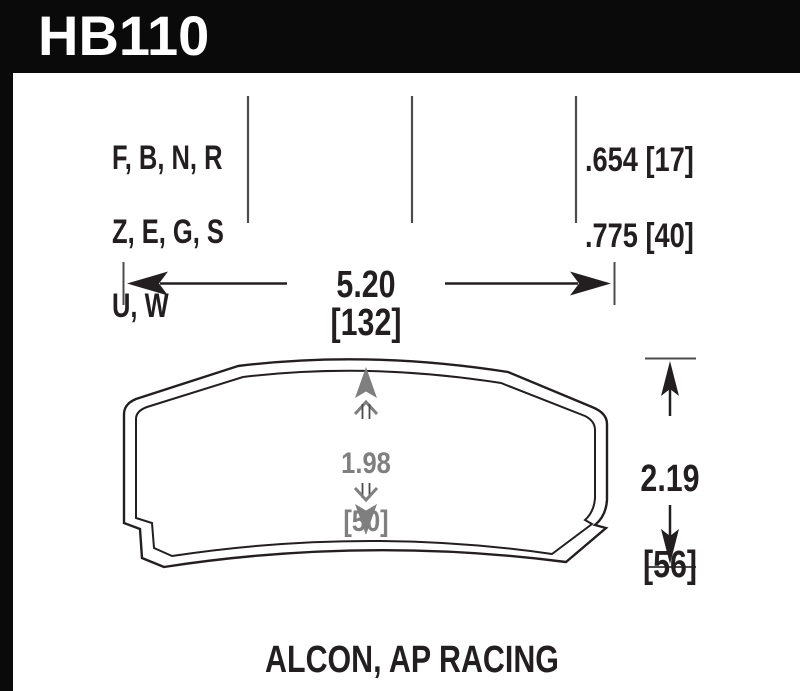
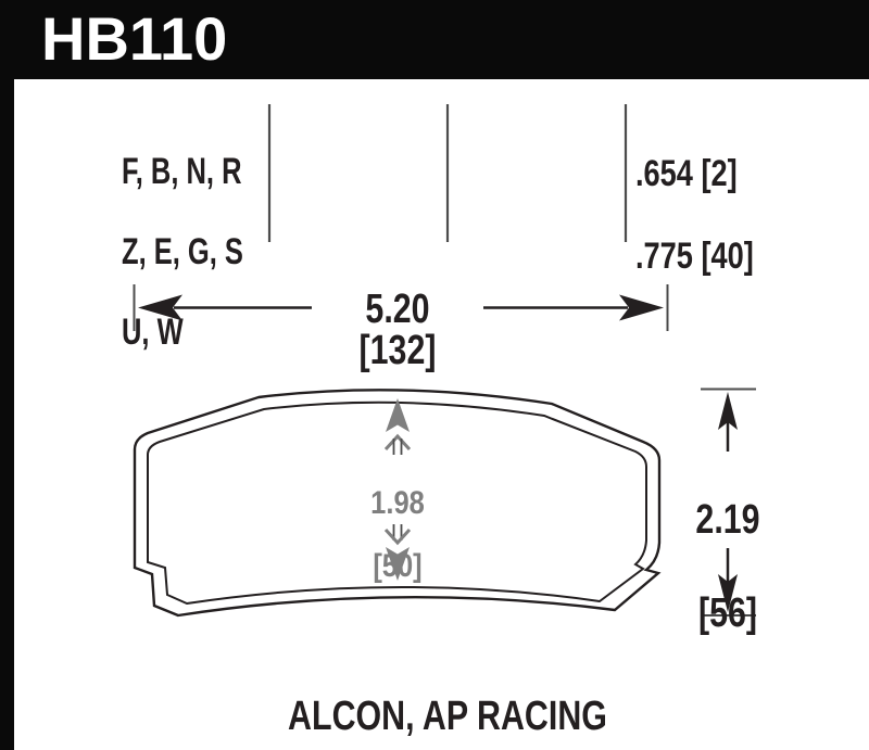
  HB110
  F, B, N, R
  Z, E, G, S
  U, W
- .654 [17]
+ .654 [2]
  .775 [40]
  5.20 [132]
  1.98
  [50]
  2.19
  [56]
  ALCON, AP RACING
